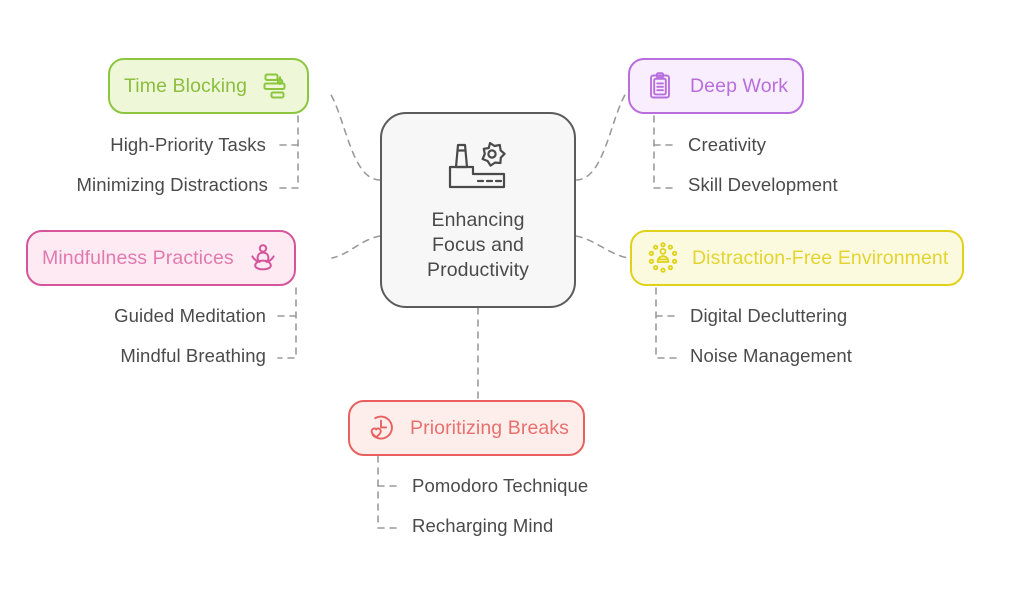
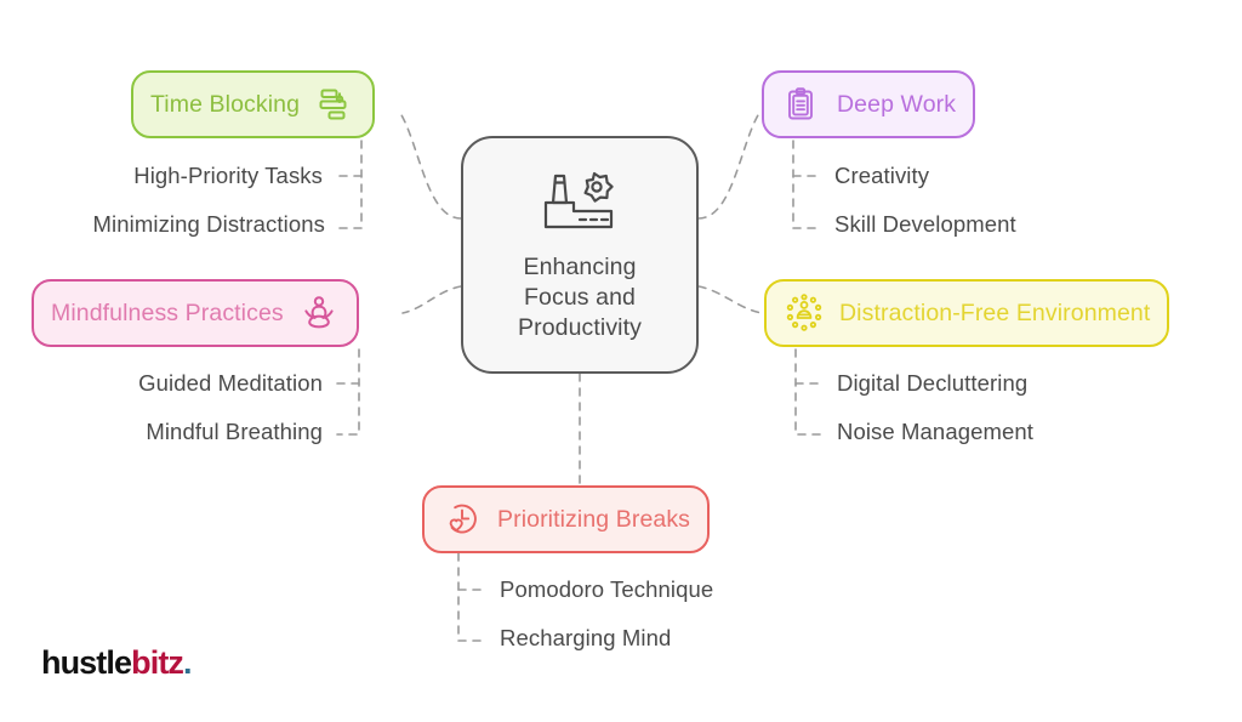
  Enhancing
  Focus and
  Productivity
  Time Blocking
  High-Priority Tasks
  Minimizing Distractions
  Deep Work
  Creativity
  Skill Development
  Mindfulness Practices
  Guided Meditation
  Mindful Breathing
  Distraction-Free Environment
  Digital Decluttering
  Noise Management
  Prioritizing Breaks
  Pomodoro Technique
  Recharging Mind
+ hustlebitz.
